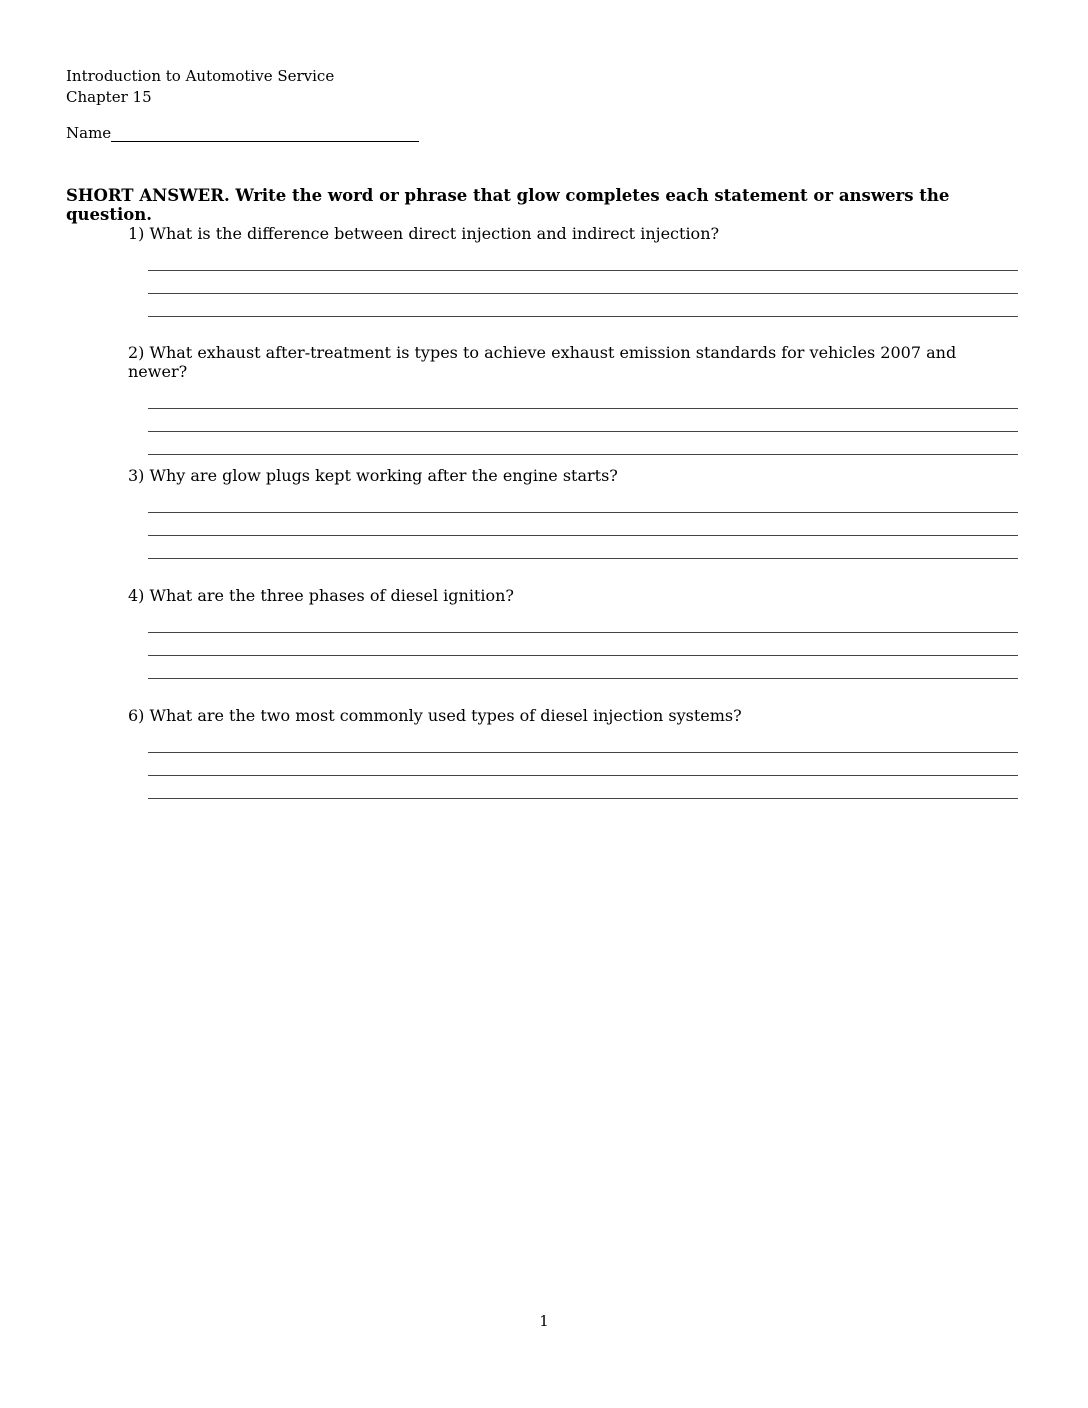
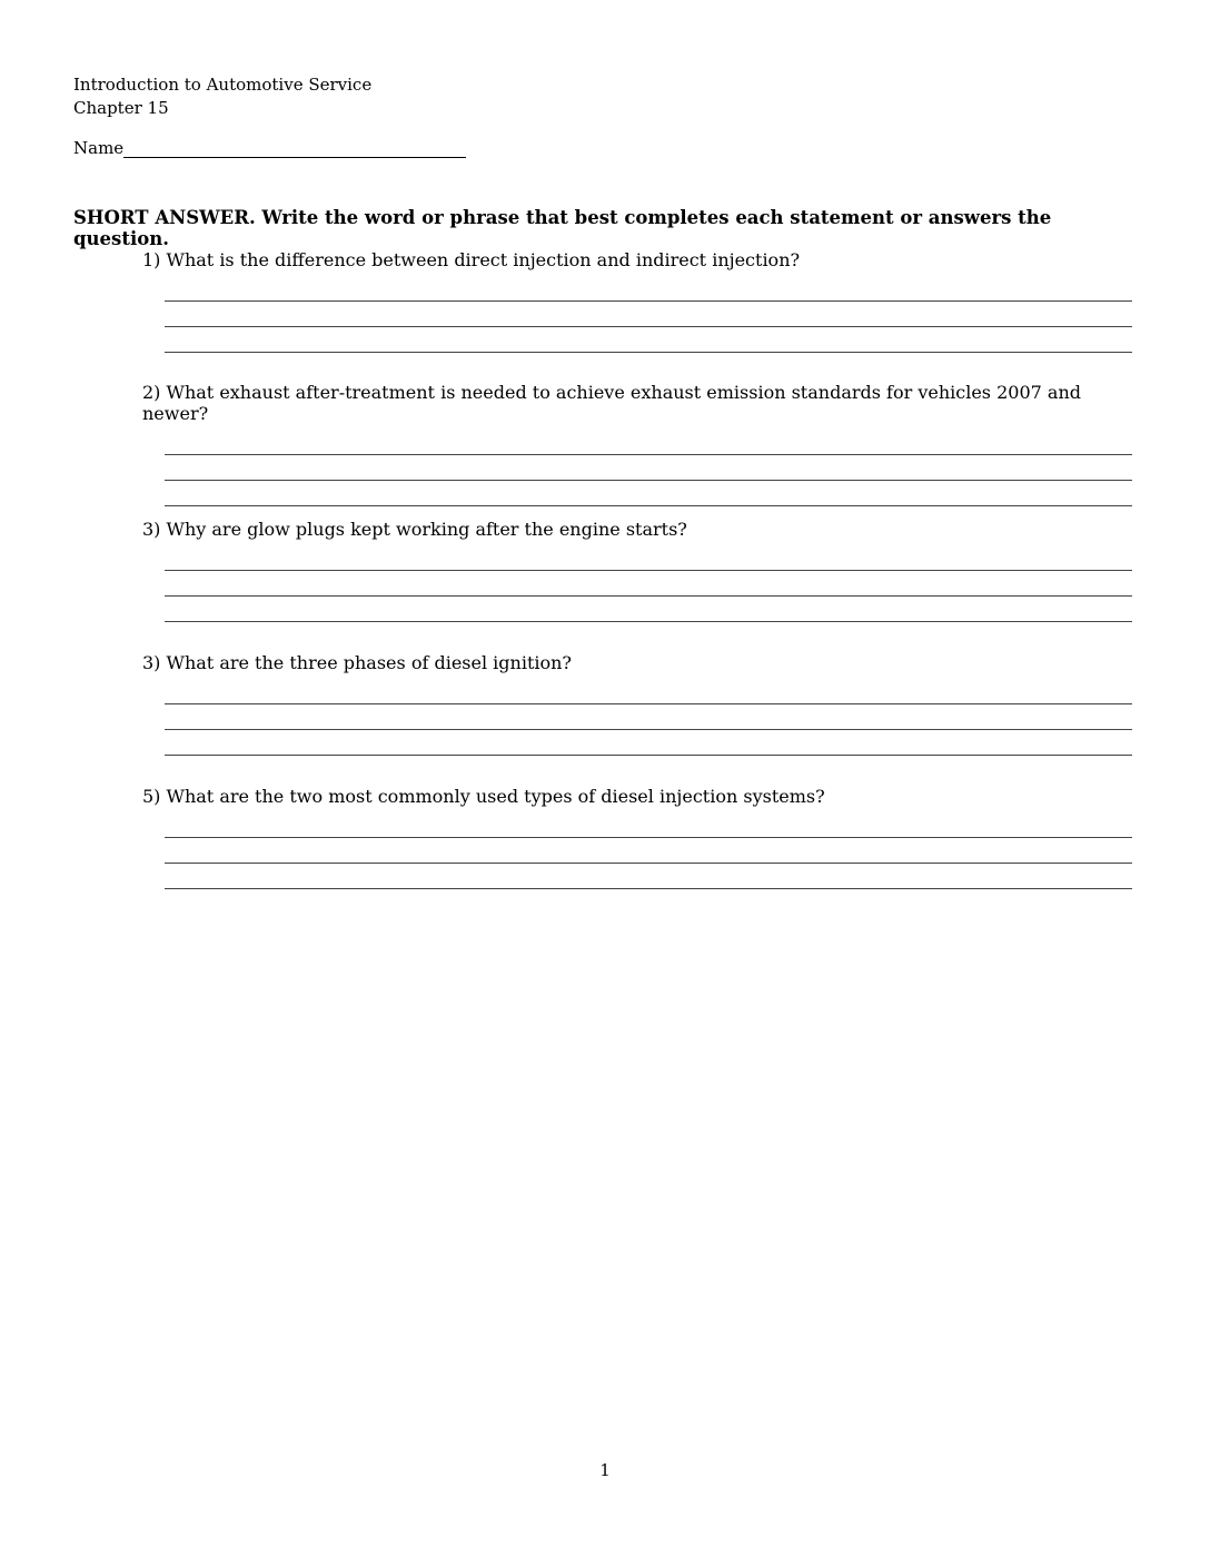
  Introduction to Automotive Service
  Chapter 15
  Name
- SHORT ANSWER. Write the word or phrase that glow completes each statement or answers the question.
+ SHORT ANSWER. Write the word or phrase that best completes each statement or answers the question.
  1) What is the difference between direct injection and indirect injection?
- 2) What exhaust after-treatment is types to achieve exhaust emission standards for vehicles 2007 and newer?
+ 2) What exhaust after-treatment is needed to achieve exhaust emission standards for vehicles 2007 and newer?
  3) Why are glow plugs kept working after the engine starts?
- 4) What are the three phases of diesel ignition?
+ 3) What are the three phases of diesel ignition?
- 6) What are the two most commonly used types of diesel injection systems?
+ 5) What are the two most commonly used types of diesel injection systems?
  1
